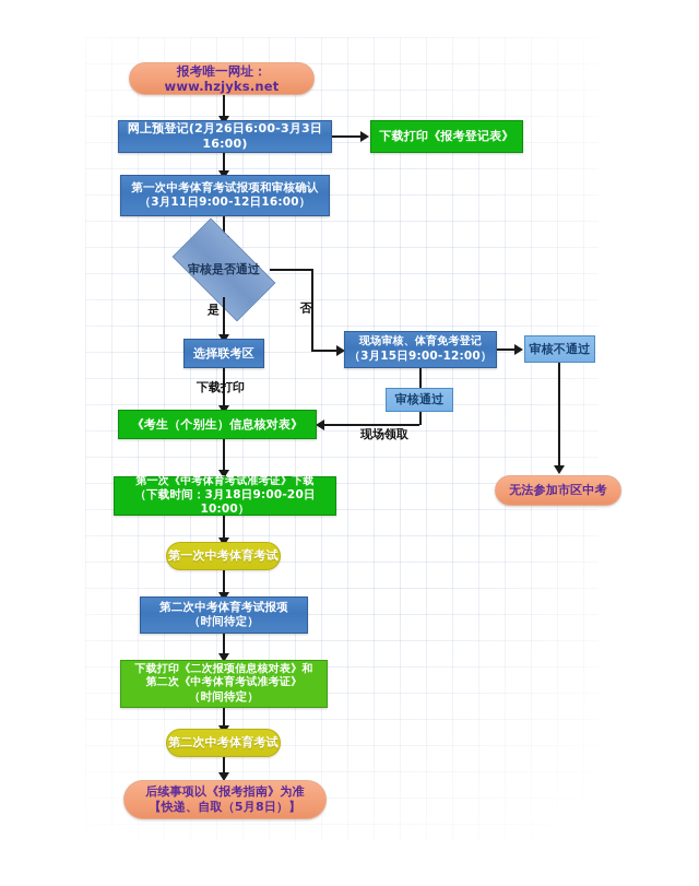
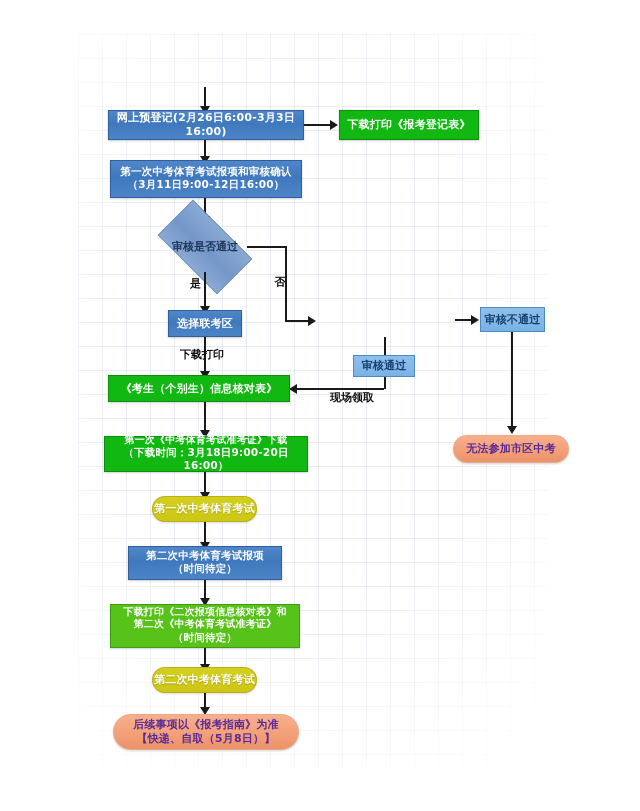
- 报考唯一网址：www.hzjyks.net
  网上预登记(2月26日6:00-3月3日16:00)
  下载打印《报考登记表》
  第一次中考体育考试报项和审核确认
  （3月11日9:00-12日16:00）
  审核是否通过
  是
  选择联考区
  下载打印
- 现场审核、体育免考登记
- （3月15日9:00-12:00）
  审核不通过
  无法参加市区中考
  审核通过
  现场领取
  《考生（个别生）信息核对表》
  第一次《中考体育考试准考证》下载
- （下载时间：3月18日9:00-20日10:00）
+ （下载时间：3月18日9:00-20日16:00）
  第一次中考体育考试
  第二次中考体育考试报项
  （时间待定）
  下载打印《二次报项信息核对表》和
  第二次《中考体育考试准考证》
  （时间待定）
  第二次中考体育考试
  后续事项以《报考指南》为准
  【快递、自取（5月8日）】
